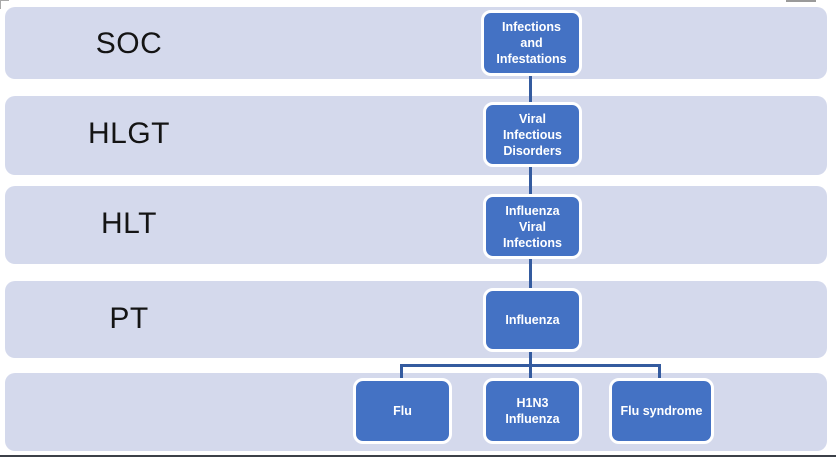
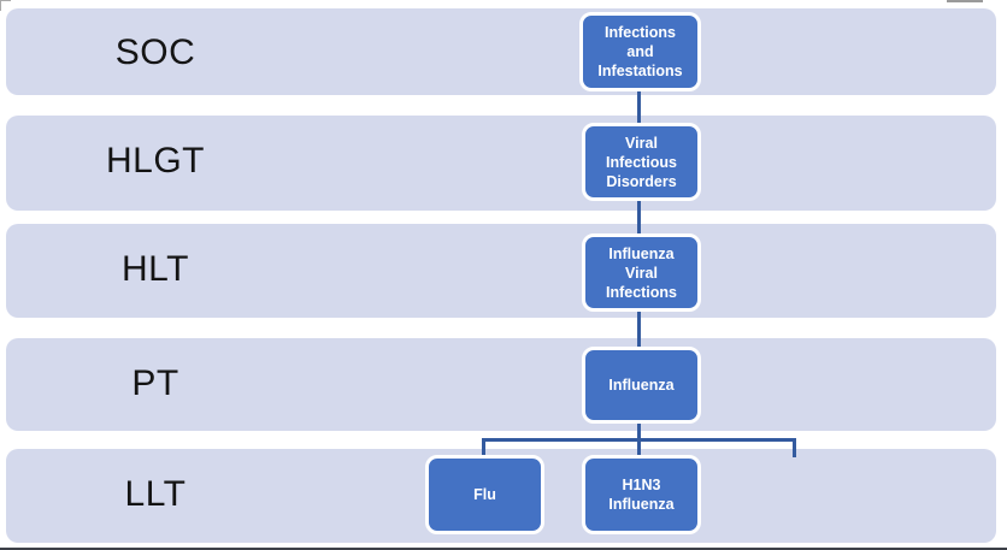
  SOC
  HLGT
  HLT
  PT
+ LLT
  Infections
  and
  Infestations
  Viral
  Infectious
  Disorders
  Influenza
  Viral
  Infections
  Influenza
  Flu
  H1N3
  Influenza
- Flu syndrome
